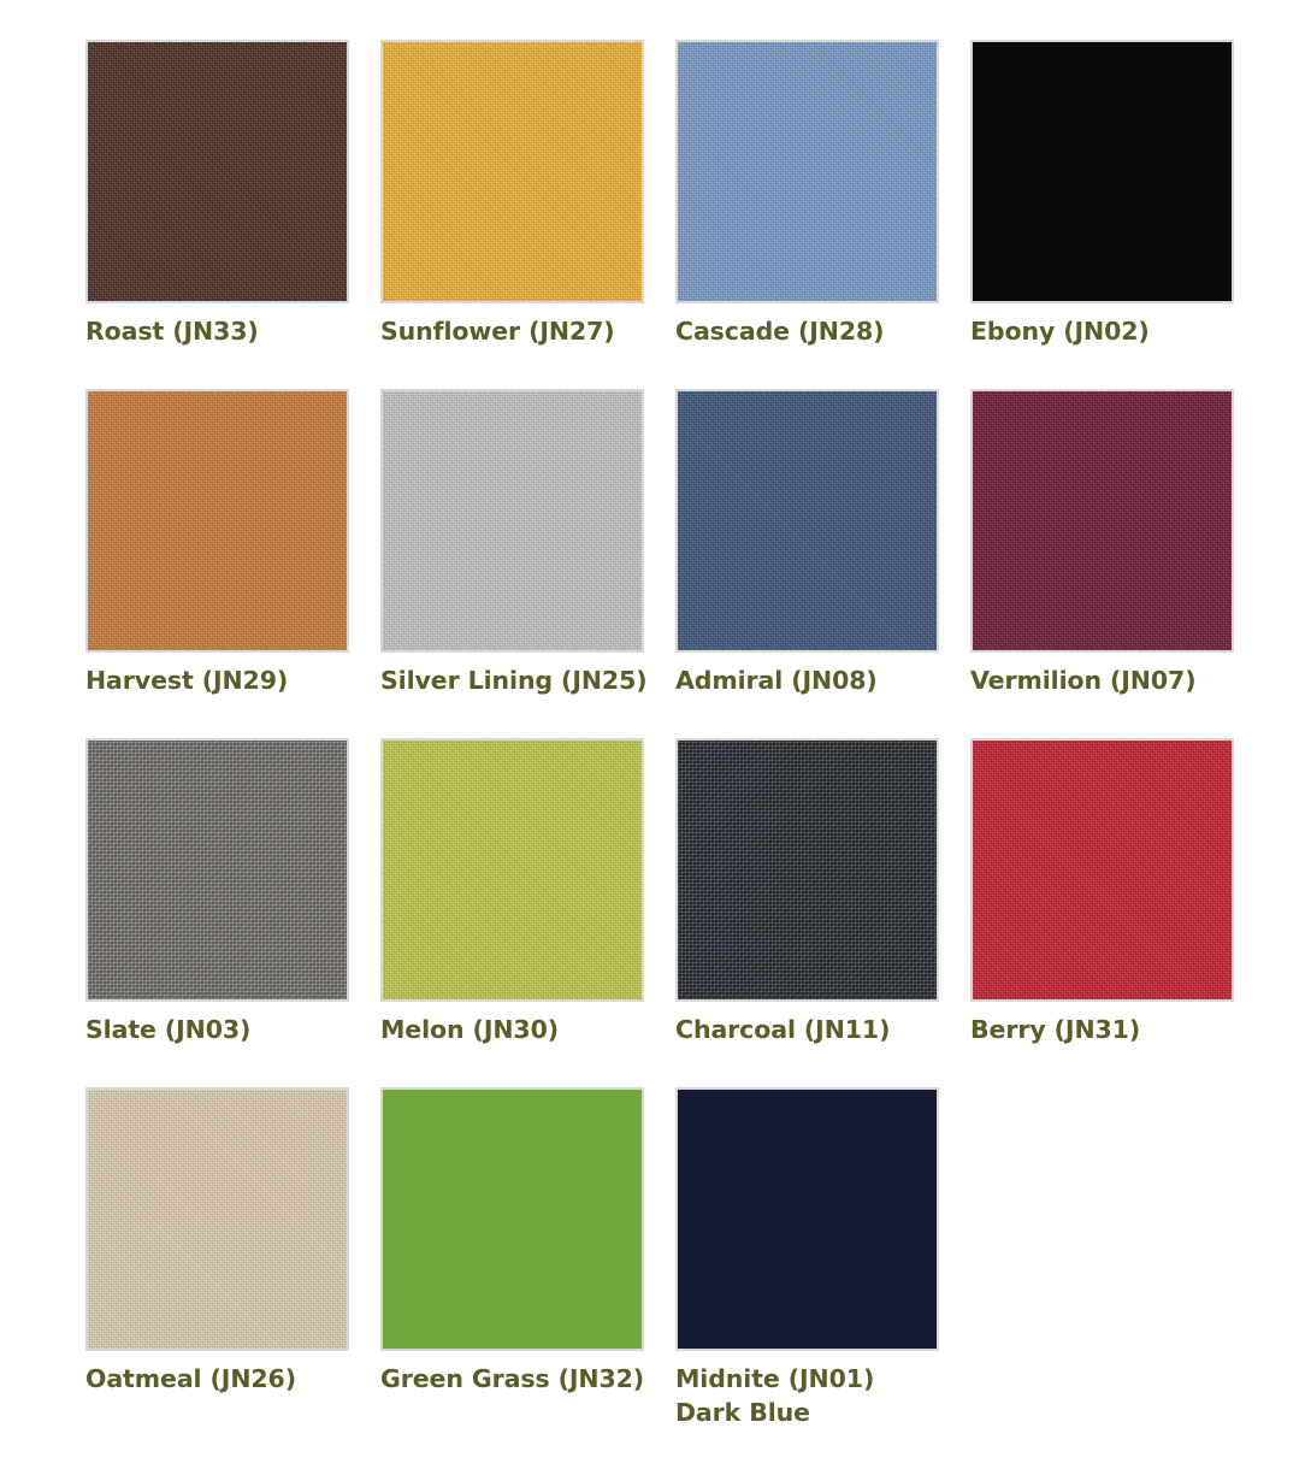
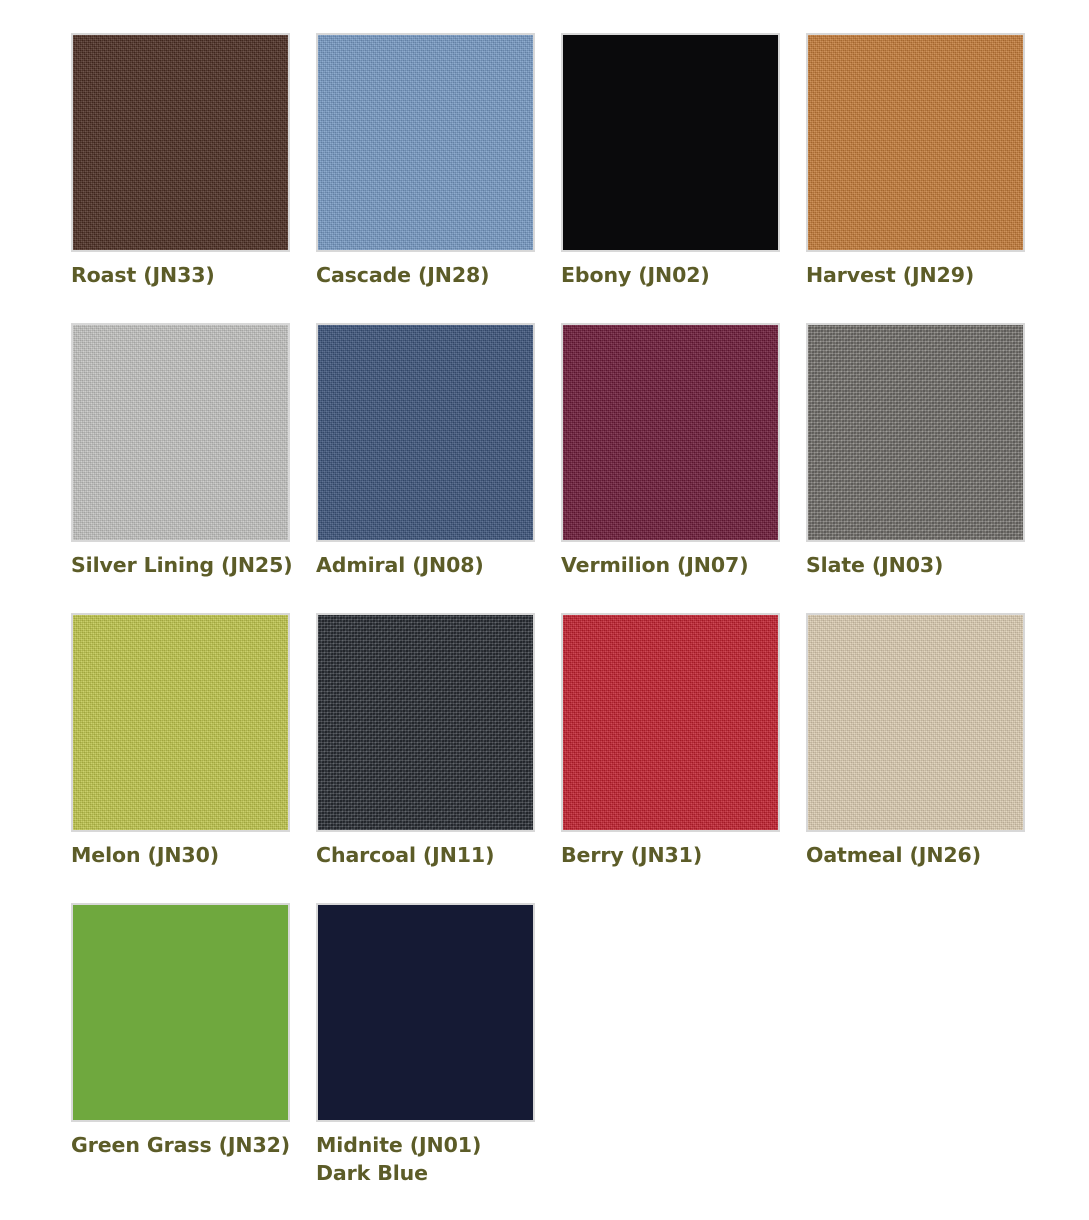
  Roast (JN33)
- Sunflower (JN27)
  Cascade (JN28)
  Ebony (JN02)
  Harvest (JN29)
  Silver Lining (JN25)
  Admiral (JN08)
  Vermilion (JN07)
  Slate (JN03)
  Melon (JN30)
  Charcoal (JN11)
  Berry (JN31)
  Oatmeal (JN26)
  Green Grass (JN32)
  Midnite (JN01)
  Dark Blue
